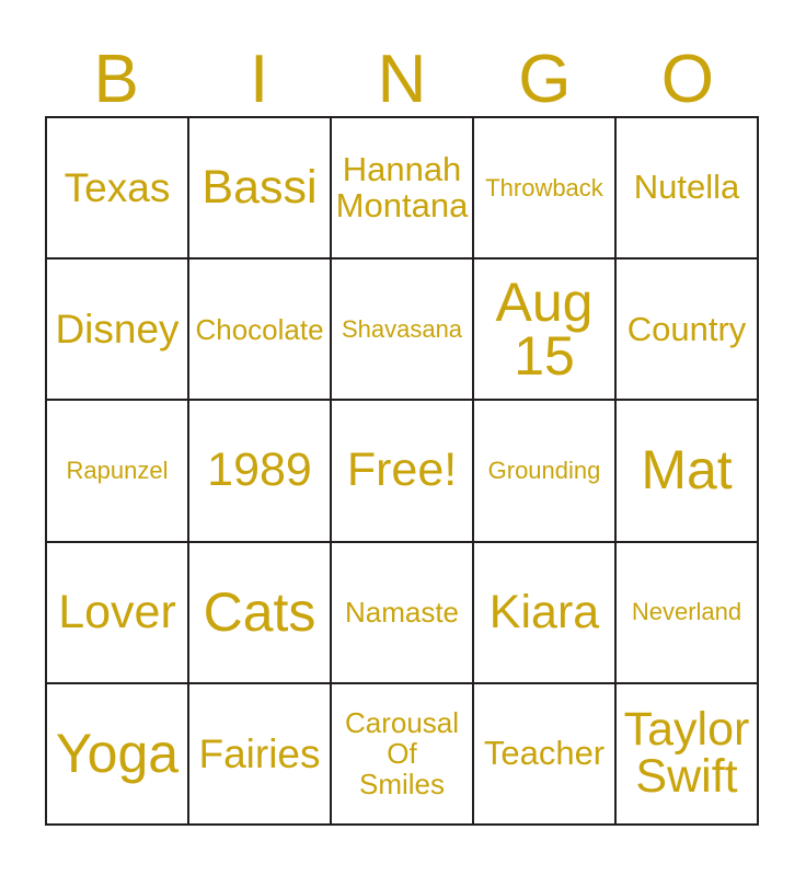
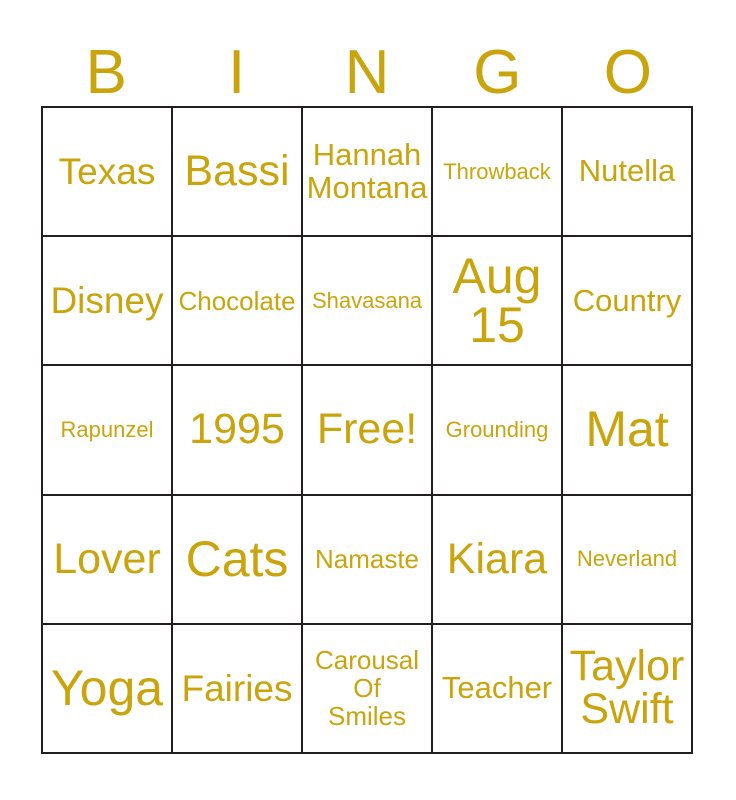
  B
  I
  N
  G
  O
  Texas
  Bassi
  Hannah
  Montana
  Throwback
  Nutella
  Disney
  Chocolate
  Shavasana
  Aug
  15
  Country
  Rapunzel
- 1989
+ 1995
  Free!
  Grounding
  Mat
  Lover
  Cats
  Namaste
  Kiara
  Neverland
  Yoga
  Fairies
  Carousal
  Of
  Smiles
  Teacher
  Taylor
  Swift
